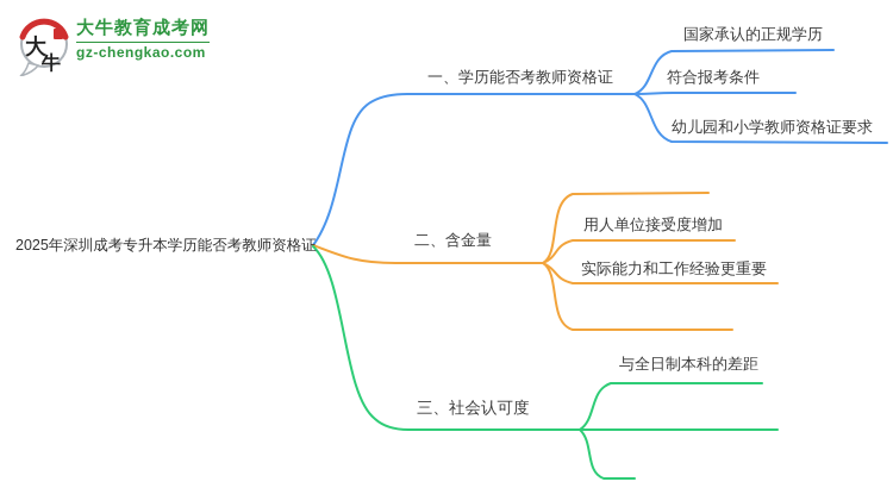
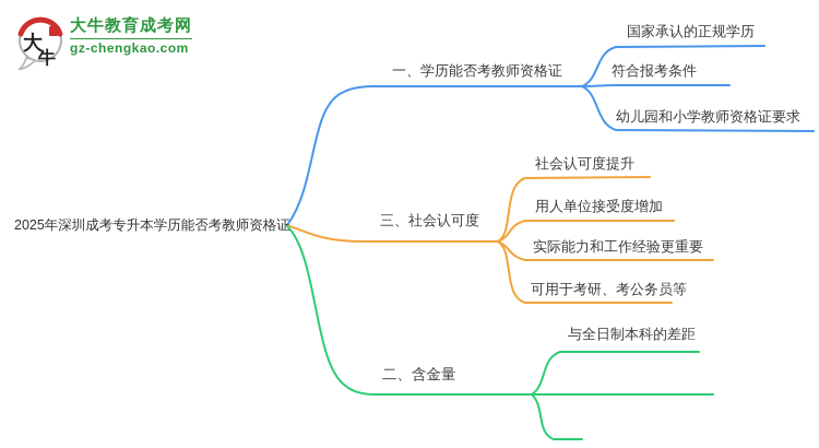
  大
  牛
  大牛教育成考网
  gz-chengkao.com
  2025年深圳成考专升本学历能否考教师资格证
  一、学历能否考教师资格证
  国家承认的正规学历
  符合报考条件
  幼儿园和小学教师资格证要求
- 二、含金量
+ 三、社会认可度
+ 社会认可度提升
  用人单位接受度增加
  实际能力和工作经验更重要
+ 可用于考研、考公务员等
- 三、社会认可度
+ 二、含金量
  与全日制本科的差距
